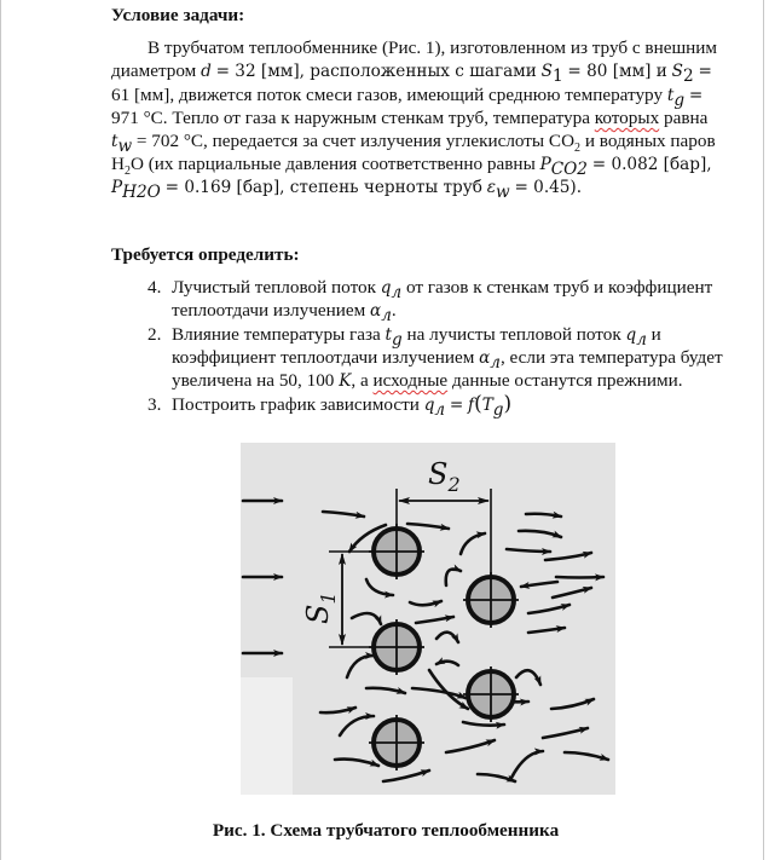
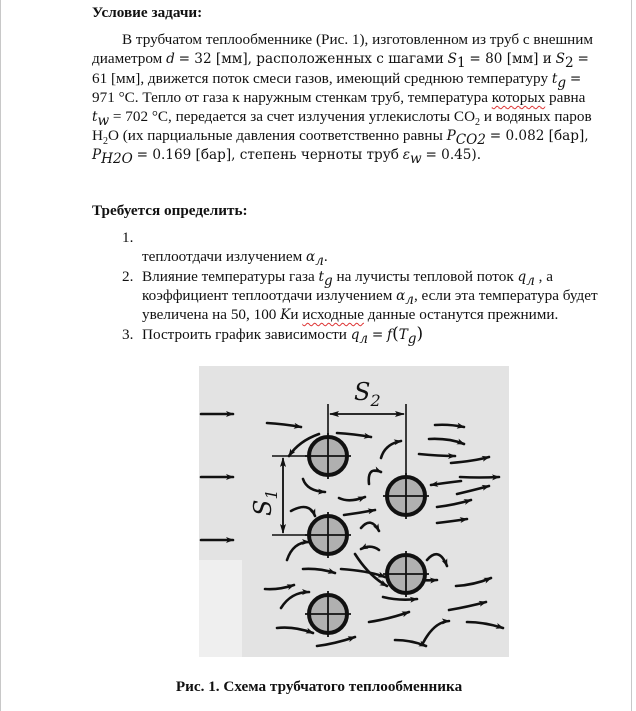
  Условие задачи:
  В трубчатом теплообменнике (Рис. 1), изготовленном из труб с внешним
  диаметром d = 32 [мм], расположенных с шагами S1 = 80 [мм] и S2 =
  61 [мм], движется поток смеси газов, имеющий среднюю температуру tg =
  971 °C. Тепло от газа к наружным стенкам труб, температура которых равна
  tw = 702 °C, передается за счет излучения углекислоты CO2 и водяных паров
  H2O (их парциальные давления соответственно равны PCO2 = 0.082 [бар],
  PH2O = 0.169 [бар], степень черноты труб εw = 0.45).
  Требуется определить:
- 4.
+ 1.
- Лучистый тепловой поток qл от газов к стенкам труб и коэффициент
  теплоотдачи излучением αл.
  2.
- Влияние температуры газа tg на лучисты тепловой поток qл и
+ Влияние температуры газа tg на лучисты тепловой поток qл , а
  коэффициент теплоотдачи излучением αл, если эта температура будет
- увеличена на 50, 100 K, а исходные данные останутся прежними.
+ увеличена на 50, 100 Kи исходные данные останутся прежними.
  3.
  Построить график зависимости qл = f(Tg)
  S2
  Рис. 1. Схема трубчатого теплообменника
